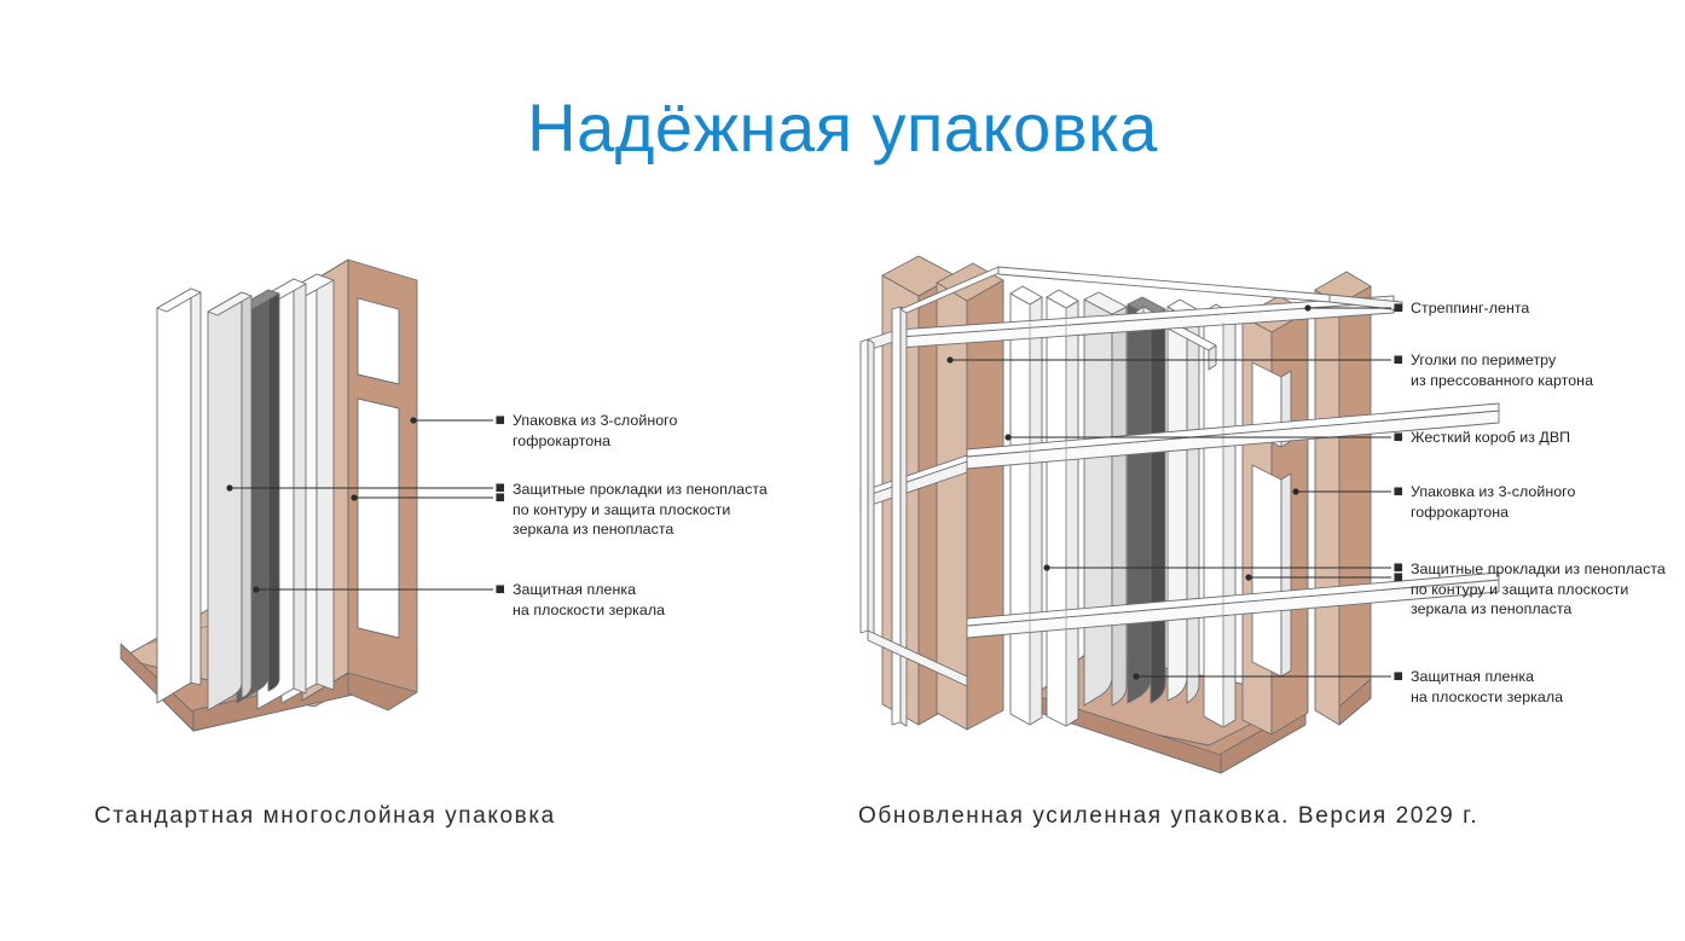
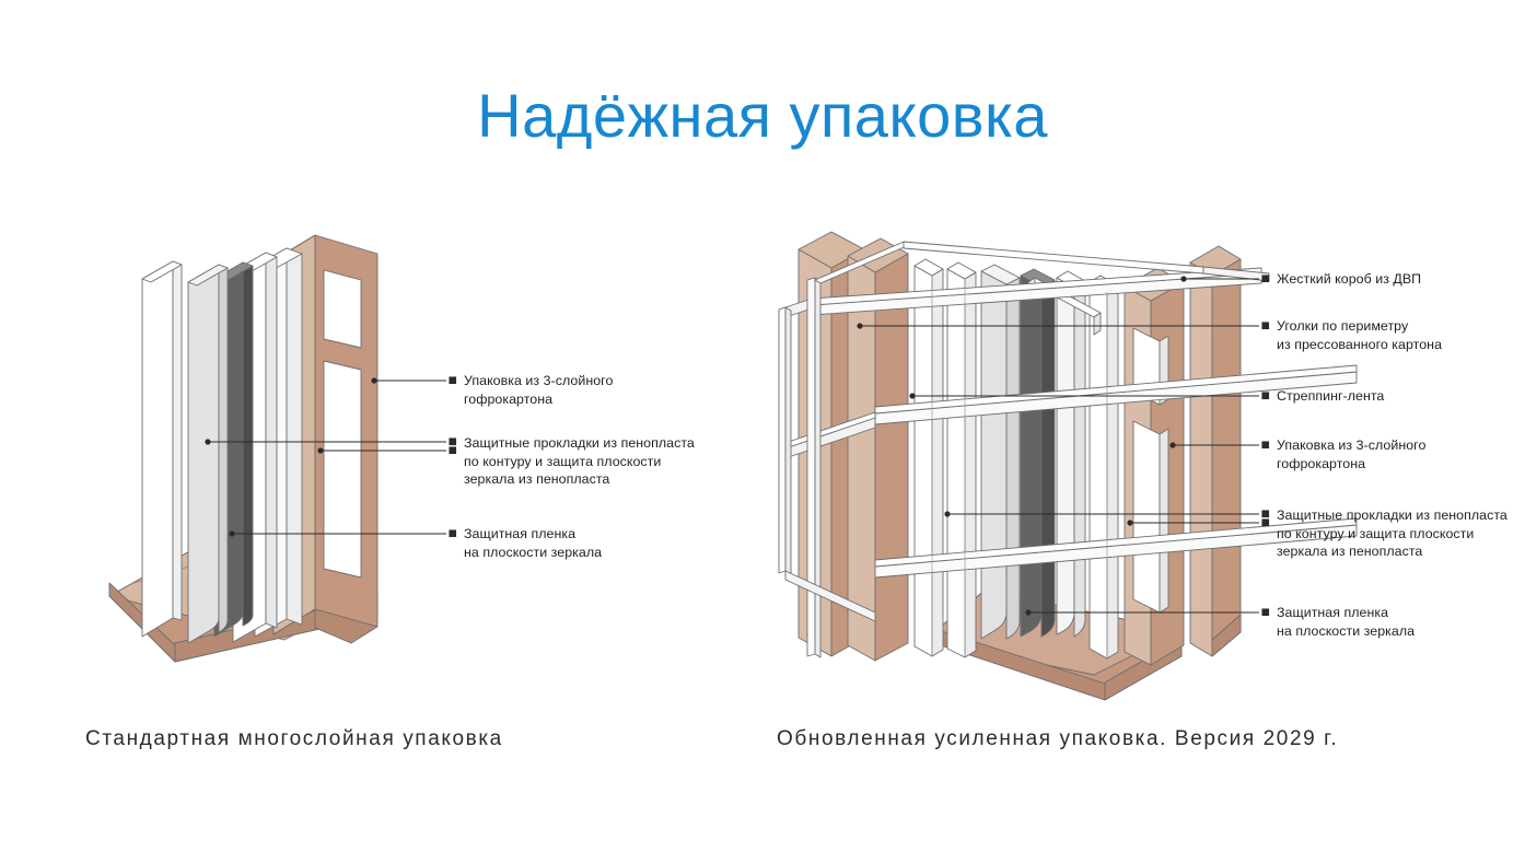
  Надёжная упаковка
  Упаковка из 3-слойного
  гофрокартона
  Защитные прокладки из пенопласта
  по контуру и защита плоскости
  зеркала из пенопласта
  Защитная пленка
  на плоскости зеркала
- Стреппинг-лента
+ Жесткий короб из ДВП
  Уголки по периметру
  из прессованного картона
- Жесткий короб из ДВП
+ Стреппинг-лента
  Упаковка из 3-слойного
  гофрокартона
  Защитные прокладки из пенопласта
  по контуру и защита плоскости
  зеркала из пенопласта
  Защитная пленка
  на плоскости зеркала
  Стандартная многослойная упаковка
  Обновленная усиленная упаковка. Версия 2029 г.
